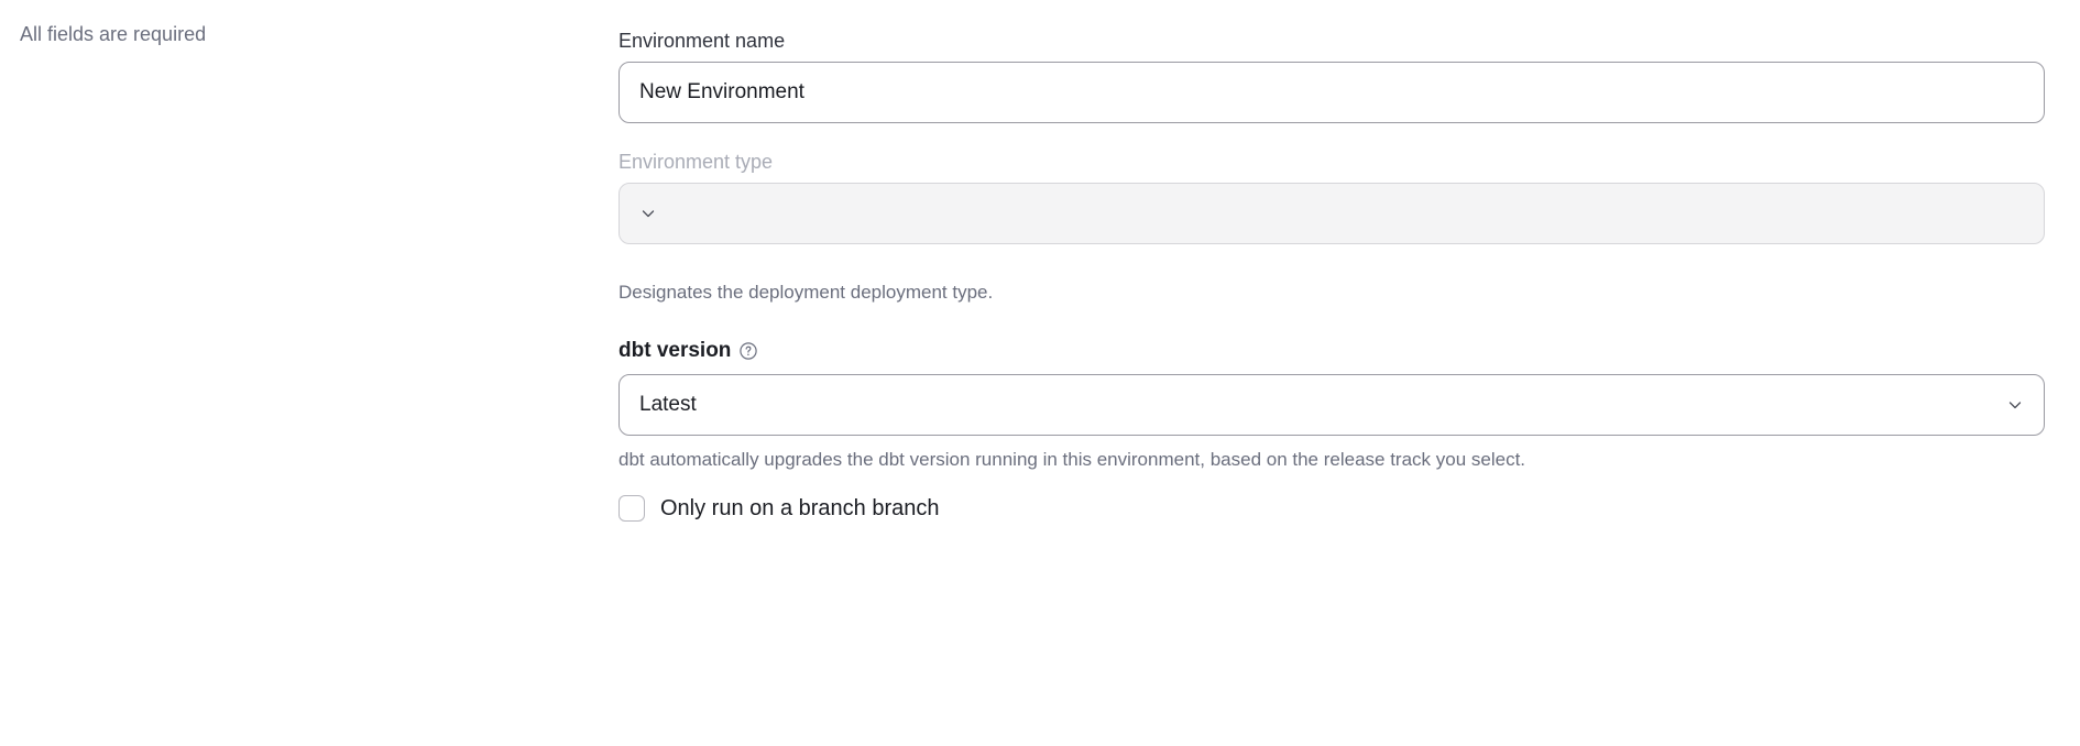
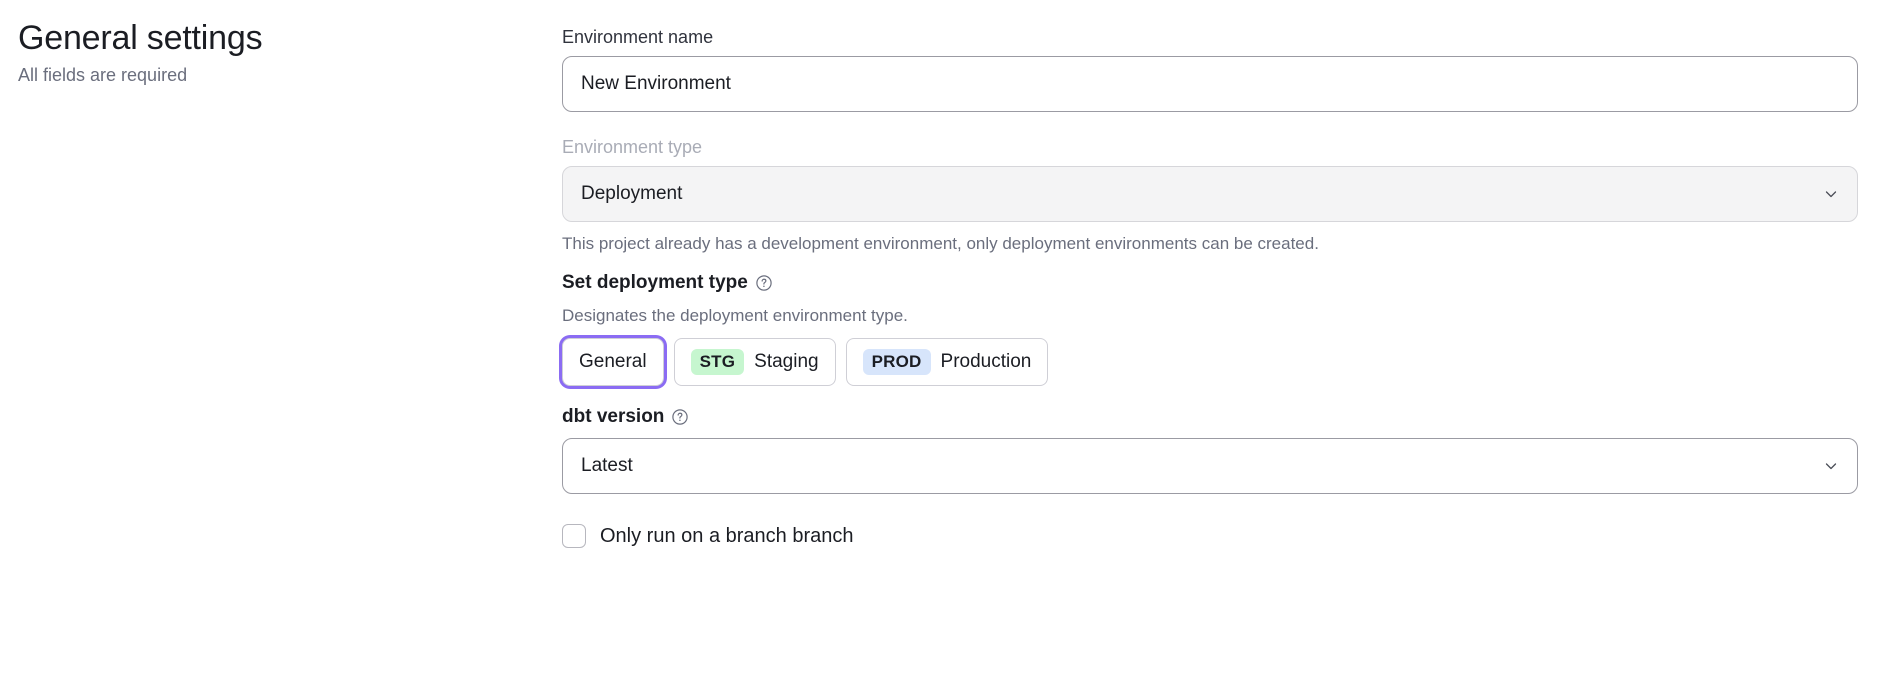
+ General settings
  All fields are required
  Environment name
  New Environment
  Environment type
+ Deployment
+ This project already has a development environment, only deployment environments can be created.
+ Set deployment type
- Designates the deployment deployment type.
+ Designates the deployment environment type.
+ General
+ STG
+ Staging
+ PROD
+ Production
  dbt version
  Latest
- dbt automatically upgrades the dbt version running in this environment, based on the release track you select.
  Only run on a branch branch
